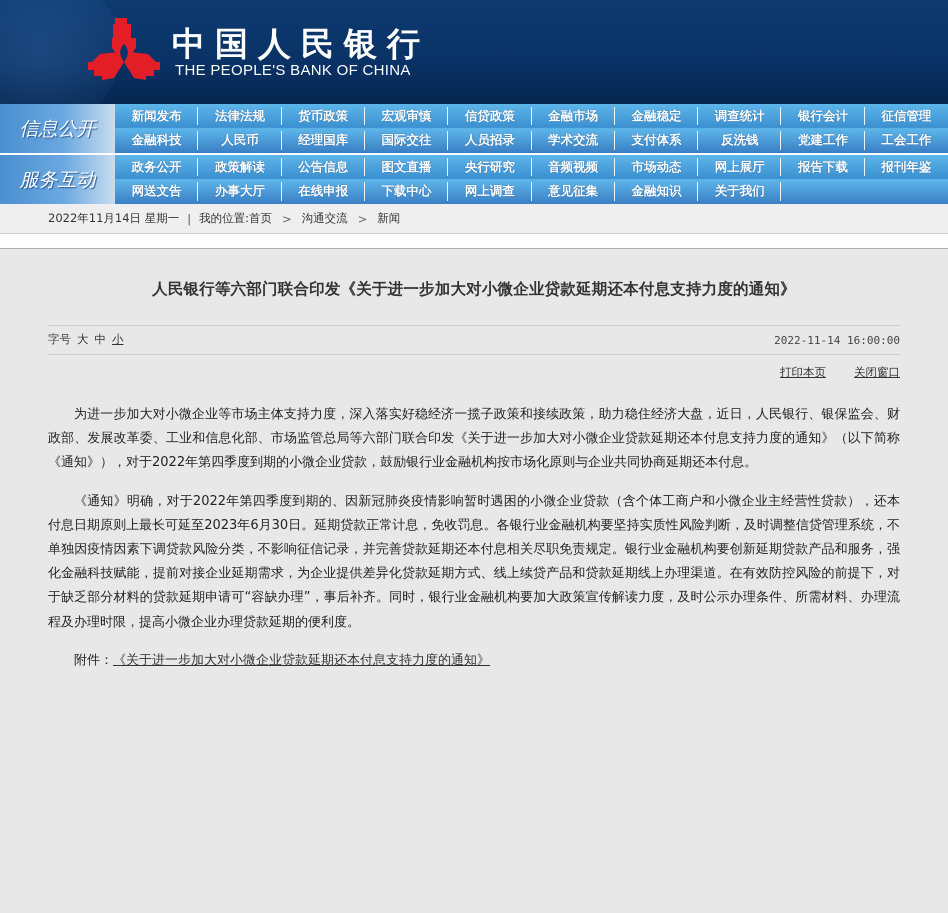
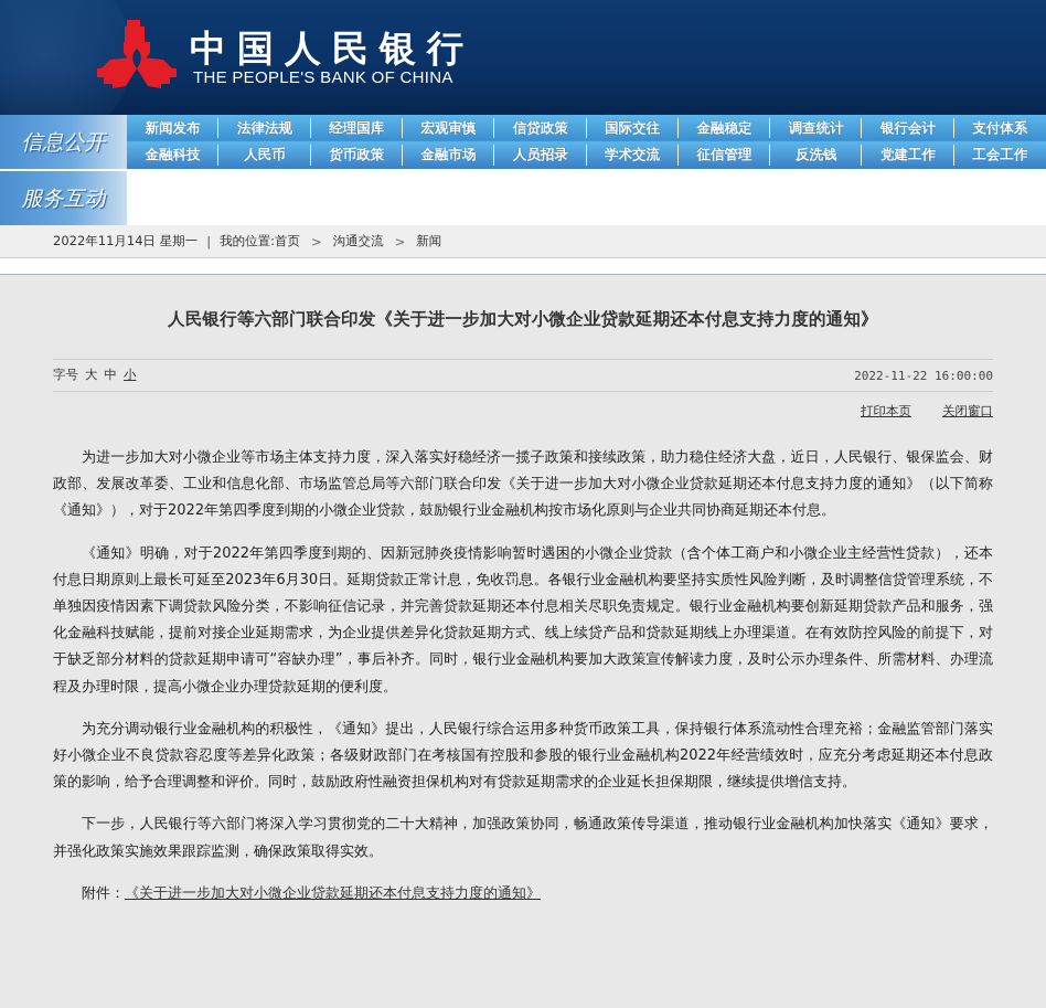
  中国人民银行
  THE PEOPLE'S BANK OF CHINA
  信息公开
  新闻发布
  法律法规
- 货币政策
+ 经理国库
  宏观审慎
  信贷政策
- 金融市场
+ 国际交往
  金融稳定
  调查统计
  银行会计
- 征信管理
+ 支付体系
  金融科技
  人民币
- 经理国库
+ 货币政策
- 国际交往
+ 金融市场
  人员招录
  学术交流
- 支付体系
+ 征信管理
  反洗钱
  党建工作
  工会工作
  服务互动
- 政务公开
- 政策解读
- 公告信息
- 图文直播
- 央行研究
- 音频视频
- 市场动态
- 网上展厅
- 报告下载
- 报刊年鉴
- 网送文告
- 办事大厅
- 在线申报
- 下载中心
- 网上调查
- 意见征集
- 金融知识
- 关于我们
  2022年11月14日 星期一
  |
  我的位置:
  首页
  >
  沟通交流
  >
  新闻
  人民银行等六部门联合印发《关于进一步加大对小微企业贷款延期还本付息支持力度的通知》
  字号
  大
  中
  小
- 2022-11-14 16:00:00
+ 2022-11-22 16:00:00
  打印本页
  关闭窗口
  为进一步加大对小微企业等市场主体支持力度，深入落实好稳经济一揽子政策和接续政策，助力稳住经济大盘，近日，人民银行、银保监会、财政部、发展改革委、工业和信息化部、市场监管总局等六部门联合印发《关于进一步加大对小微企业贷款延期还本付息支持力度的通知》（以下简称《通知》），对于2022年第四季度到期的小微企业贷款，鼓励银行业金融机构按市场化原则与企业共同协商延期还本付息。
  《通知》明确，对于2022年第四季度到期的、因新冠肺炎疫情影响暂时遇困的小微企业贷款（含个体工商户和小微企业主经营性贷款），还本付息日期原则上最长可延至2023年6月30日。延期贷款正常计息，免收罚息。各银行业金融机构要坚持实质性风险判断，及时调整信贷管理系统，不单独因疫情因素下调贷款风险分类，不影响征信记录，并完善贷款延期还本付息相关尽职免责规定。银行业金融机构要创新延期贷款产品和服务，强化金融科技赋能，提前对接企业延期需求，为企业提供差异化贷款延期方式、线上续贷产品和贷款延期线上办理渠道。在有效防控风险的前提下，对于缺乏部分材料的贷款延期申请可“容缺办理”，事后补齐。同时，银行业金融机构要加大政策宣传解读力度，及时公示办理条件、所需材料、办理流程及办理时限，提高小微企业办理贷款延期的便利度。
+ 为充分调动银行业金融机构的积极性，《通知》提出，人民银行综合运用多种货币政策工具，保持银行体系流动性合理充裕；金融监管部门落实好小微企业不良贷款容忍度等差异化政策；各级财政部门在考核国有控股和参股的银行业金融机构2022年经营绩效时，应充分考虑延期还本付息政策的影响，给予合理调整和评价。同时，鼓励政府性融资担保机构对有贷款延期需求的企业延长担保期限，继续提供增信支持。
+ 下一步，人民银行等六部门将深入学习贯彻党的二十大精神，加强政策协同，畅通政策传导渠道，推动银行业金融机构加快落实《通知》要求，并强化政策实施效果跟踪监测，确保政策取得实效。
  附件：《关于进一步加大对小微企业贷款延期还本付息支持力度的通知》
